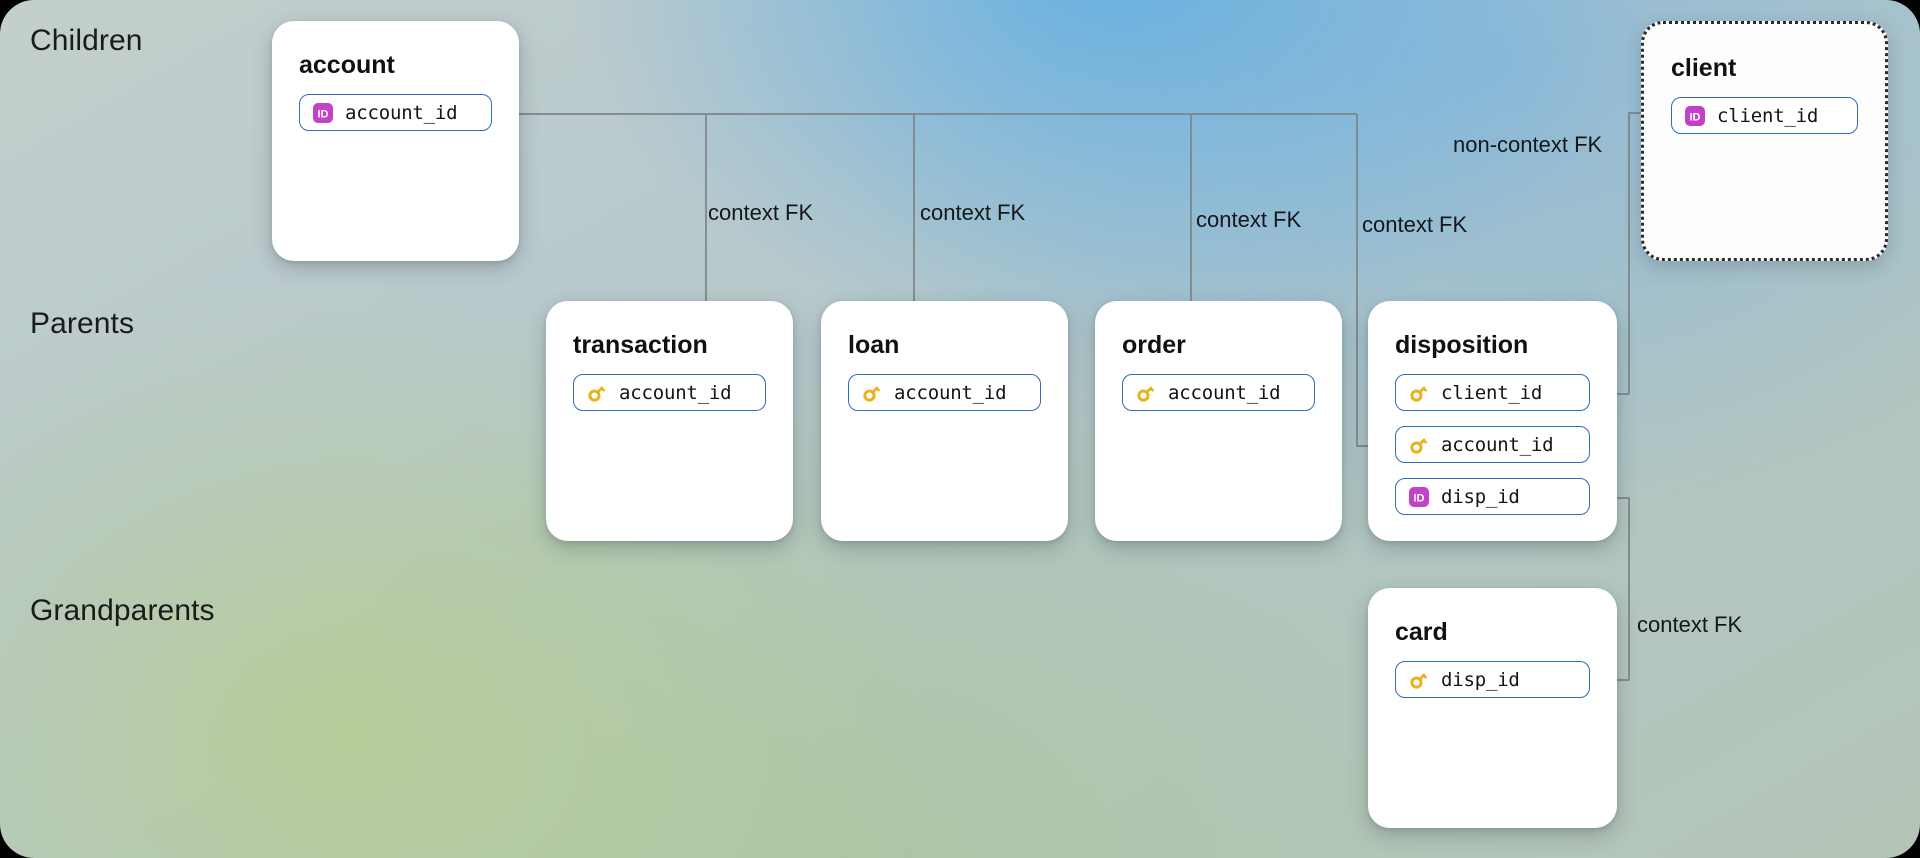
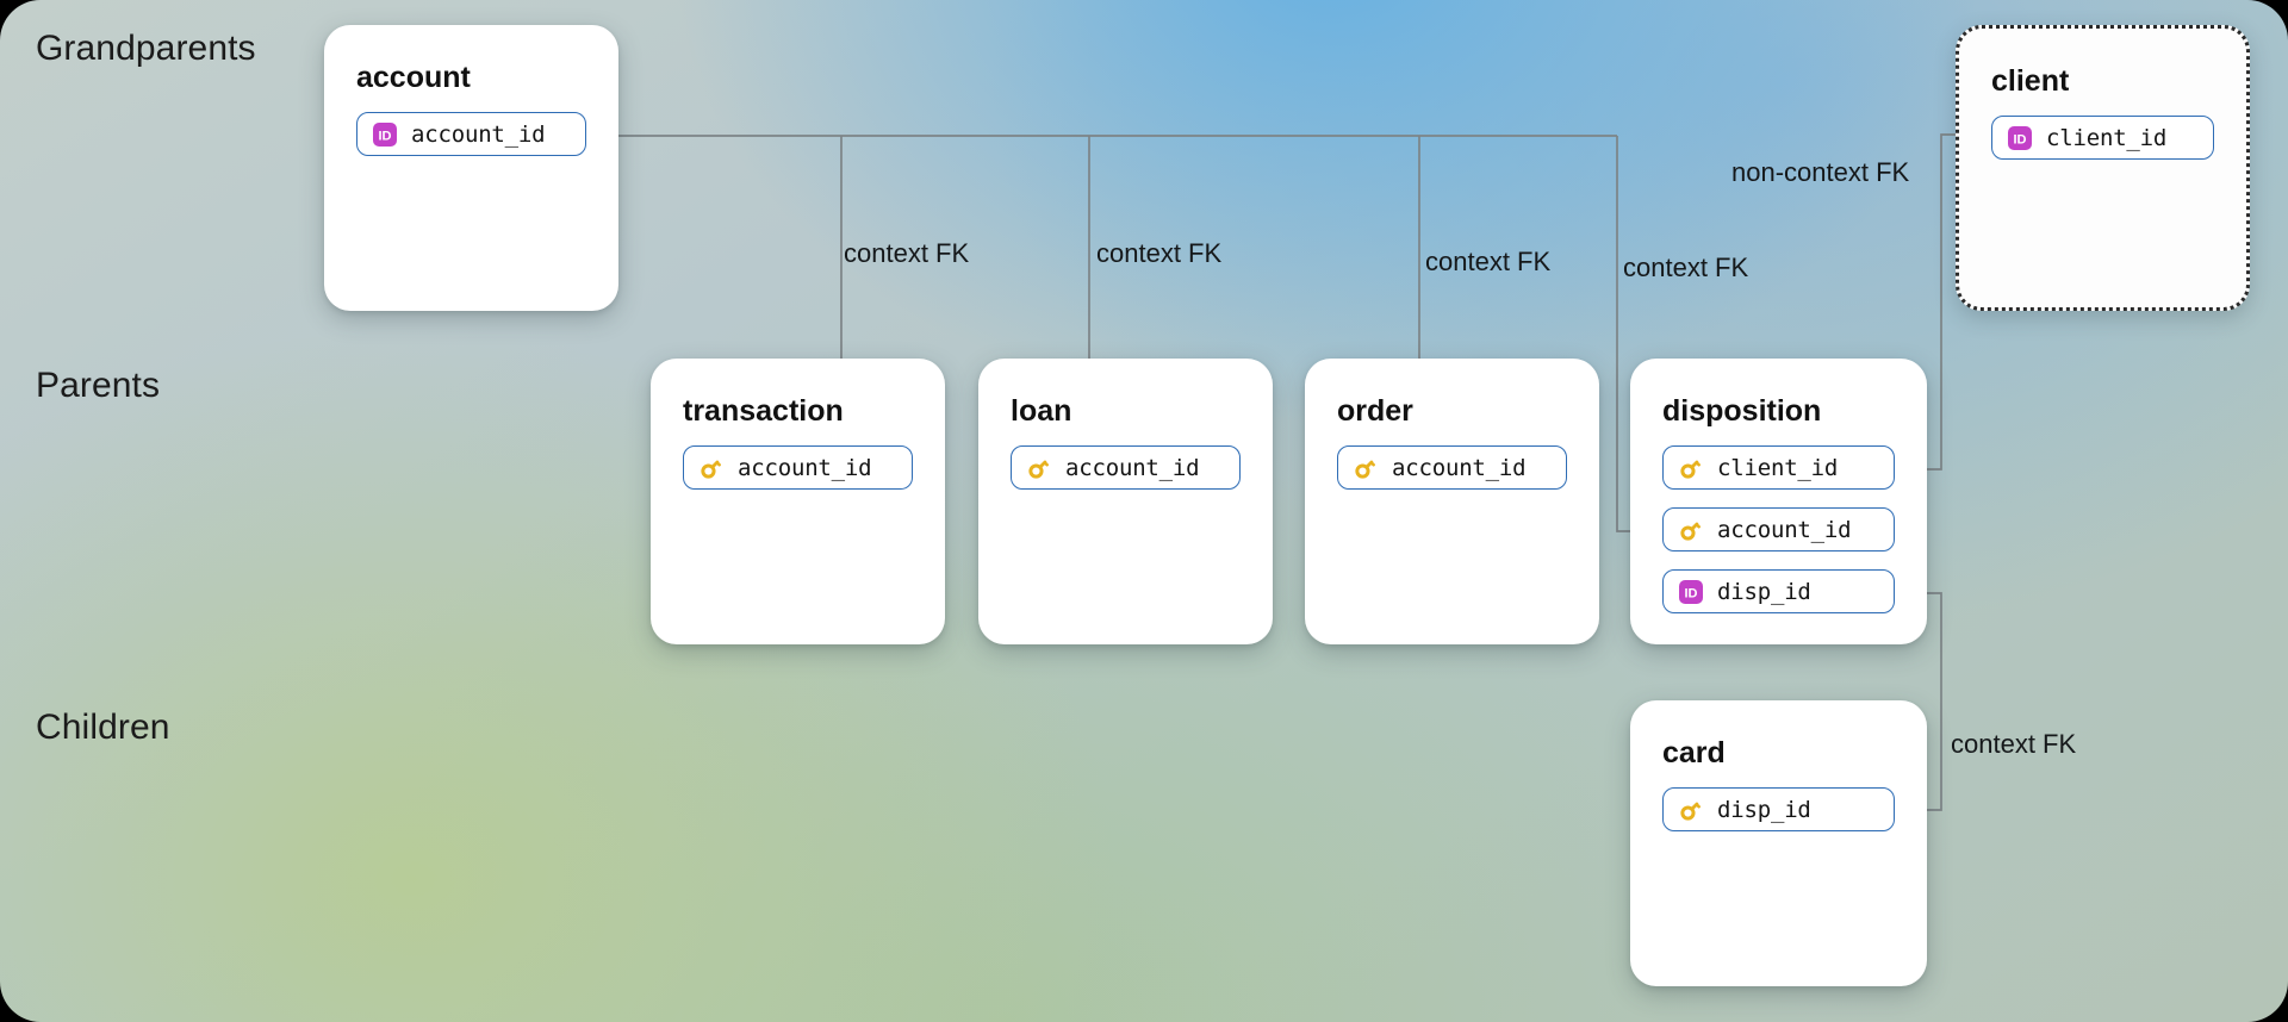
- Children
+ Grandparents
  Parents
- Grandparents
+ Children
  context FK
  context FK
  context FK
  context FK
  non-context FK
  context FK
  account
  ID
  account_id
  client
  ID
  client_id
  transaction
  account_id
  loan
  account_id
  order
  account_id
  disposition
  client_id
  account_id
  ID
  disp_id
  card
  disp_id
